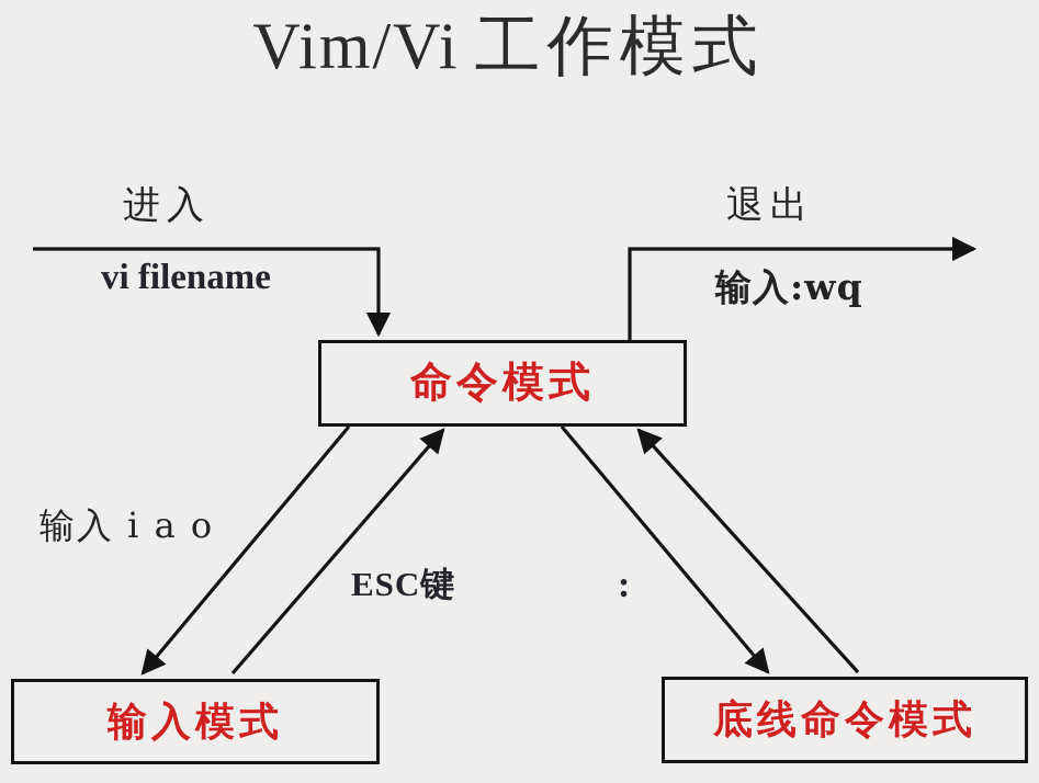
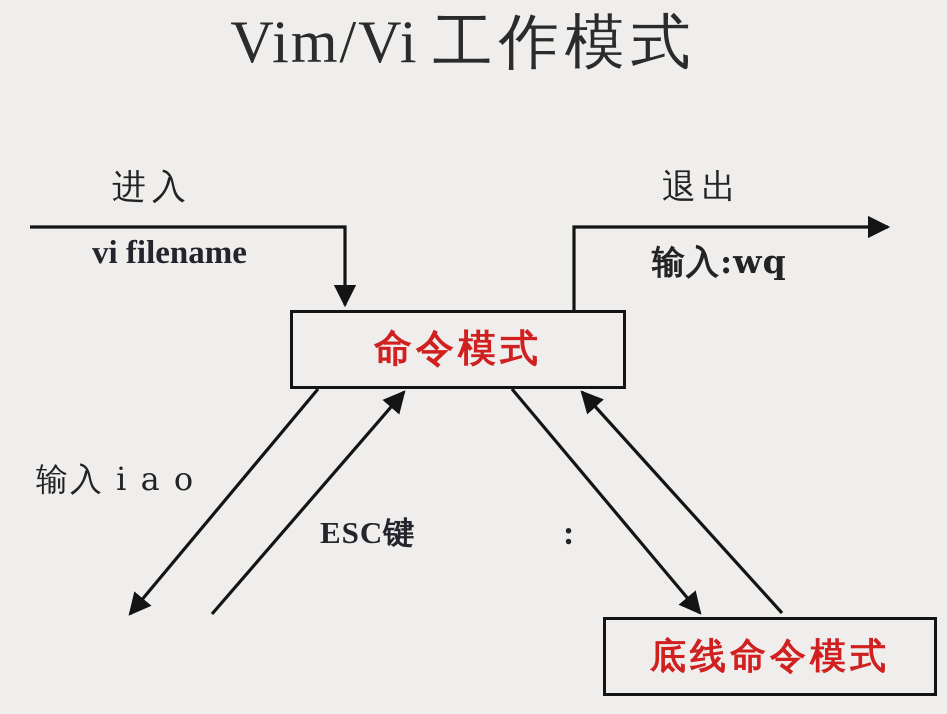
  Vim/Vi 工作模式
  命令模式
- 输入模式
  底线命令模式
  进入
  vi filename
  退出
  输入:wq
  输入 i a o
  ESC键
  :
